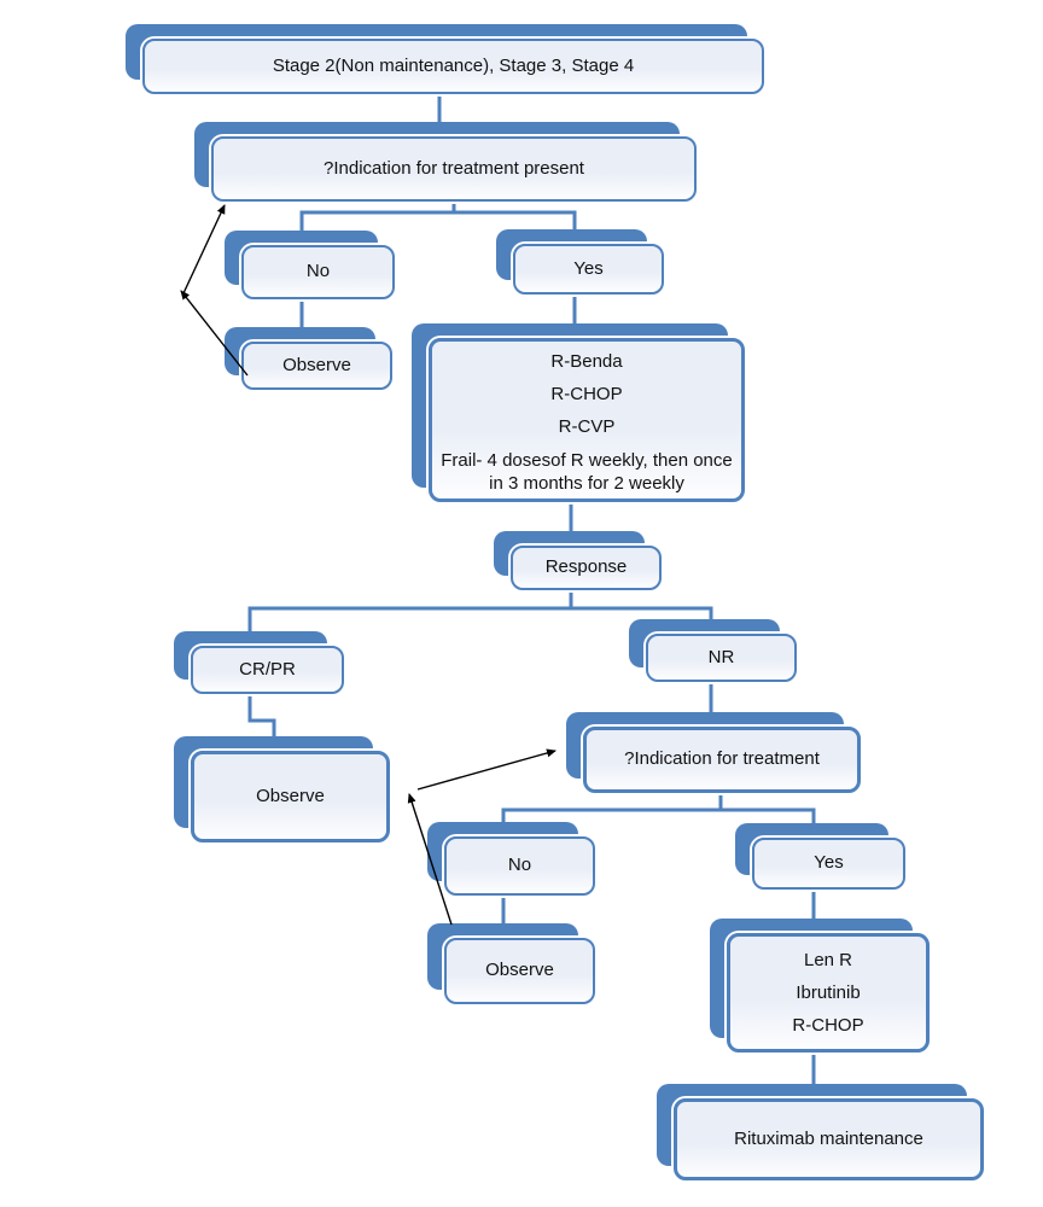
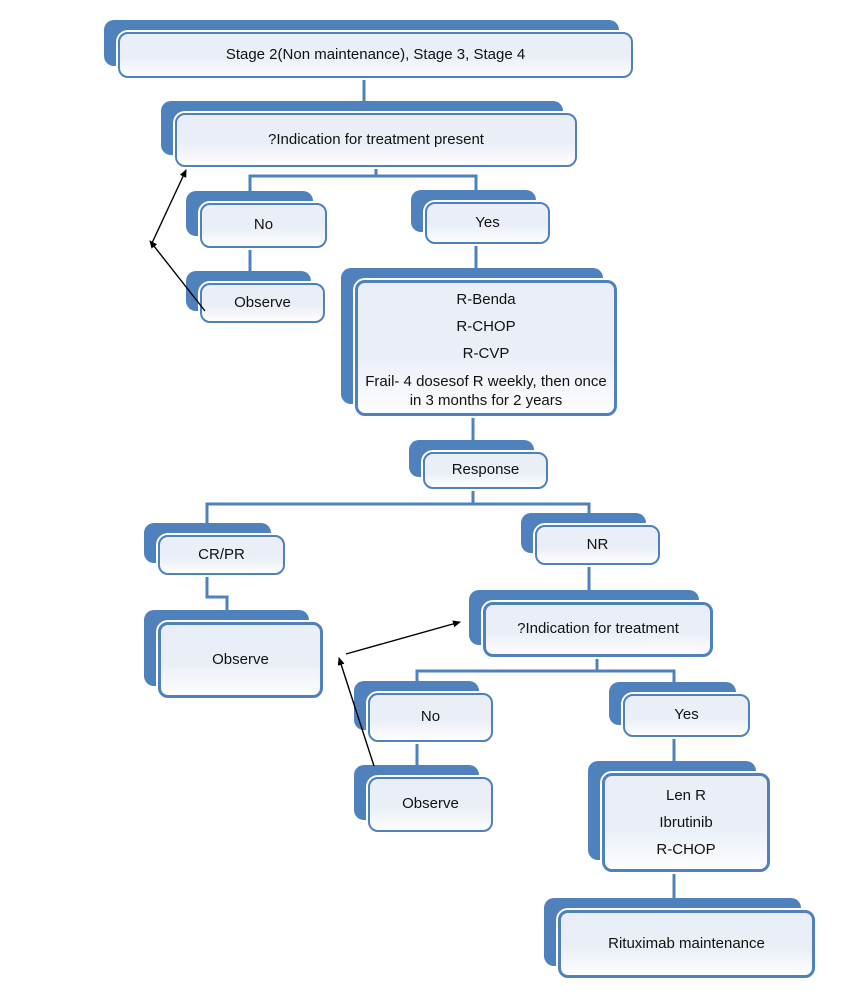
  Stage 2(Non maintenance), Stage 3, Stage 4
  ?Indication for treatment present
  No
  Yes
  Observe
  R-Benda
  R-CHOP
  R-CVP
- Frail- 4 dosesof R weekly, then once in 3 months for 2 weekly
+ Frail- 4 dosesof R weekly, then once in 3 months for 2 years
  Response
  CR/PR
  NR
  Observe
  ?Indication for treatment
  No
  Yes
  Observe
  Len R
  Ibrutinib
  R-CHOP
  Rituximab maintenance
